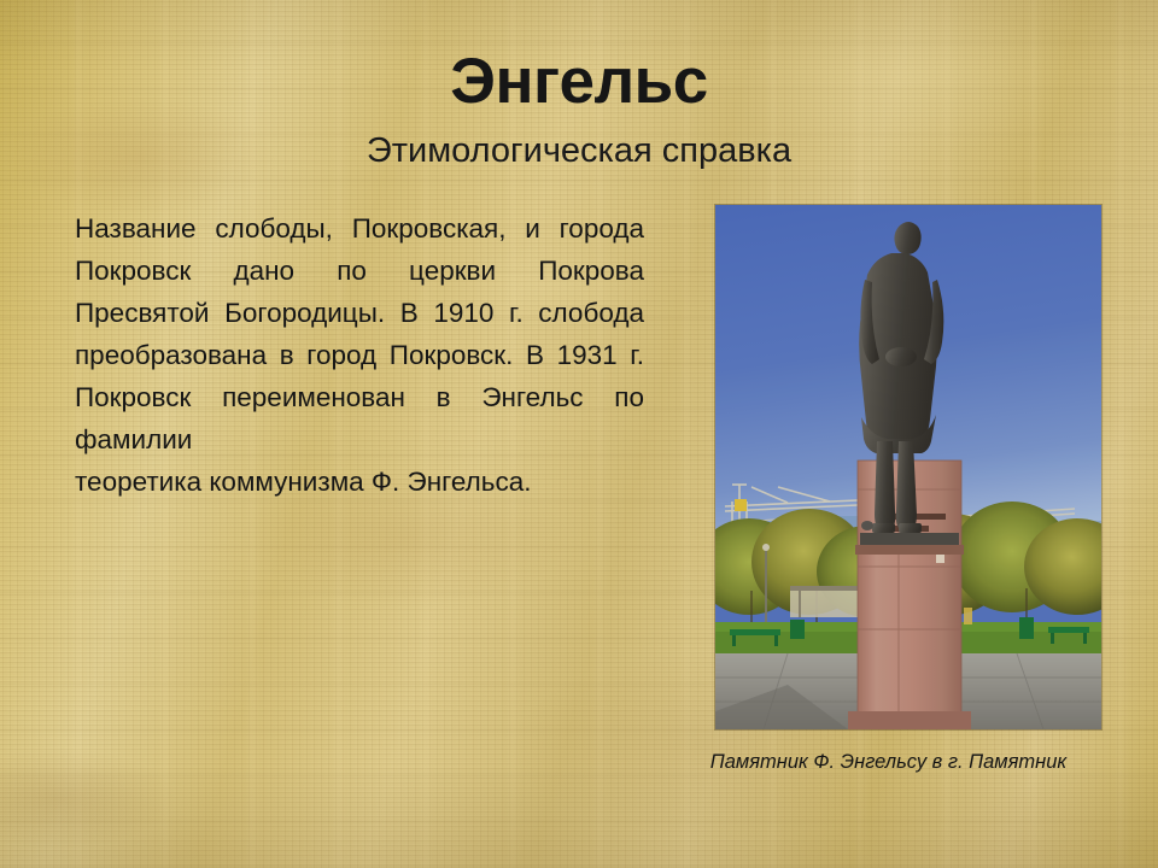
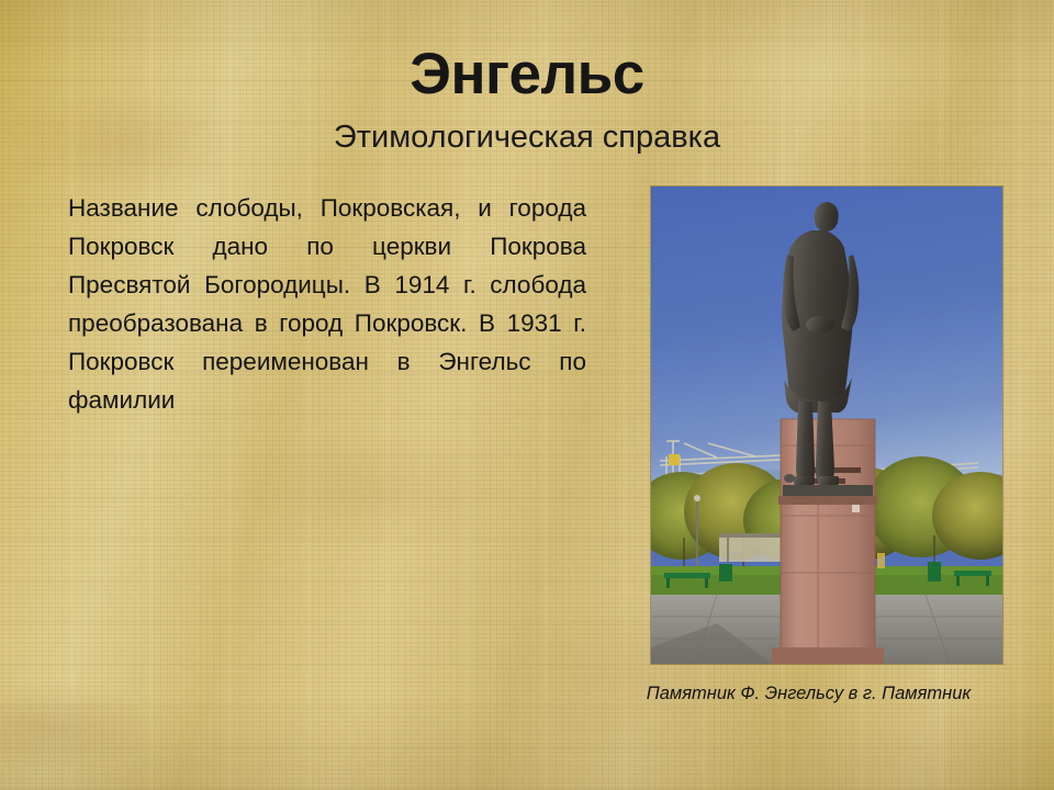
  Энгельс
  Этимологическая справка
- Название слободы, Покровская, и города Покровск дано по церкви Покрова Пресвятой Богородицы. В 1910 г. слобода преобразована в город Покровск. В 1931 г. Покровск переименован в Энгельс по фамилии
+ Название слободы, Покровская, и города Покровск дано по церкви Покрова Пресвятой Богородицы. В 1914 г. слобода преобразована в город Покровск. В 1931 г. Покровск переименован в Энгельс по фамилии
- теоретика коммунизма Ф. Энгельса.
  Памятник Ф. Энгельсу в г. Памятник
